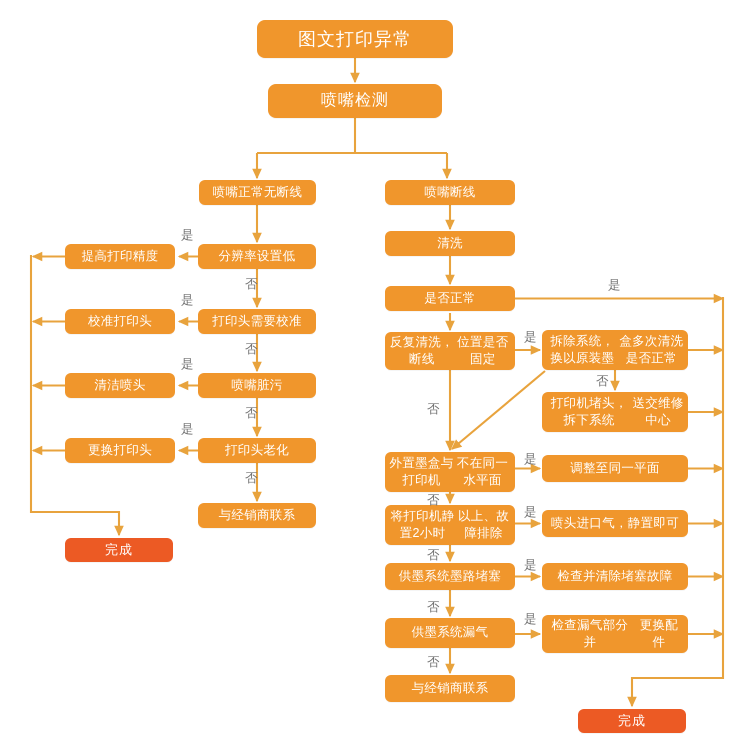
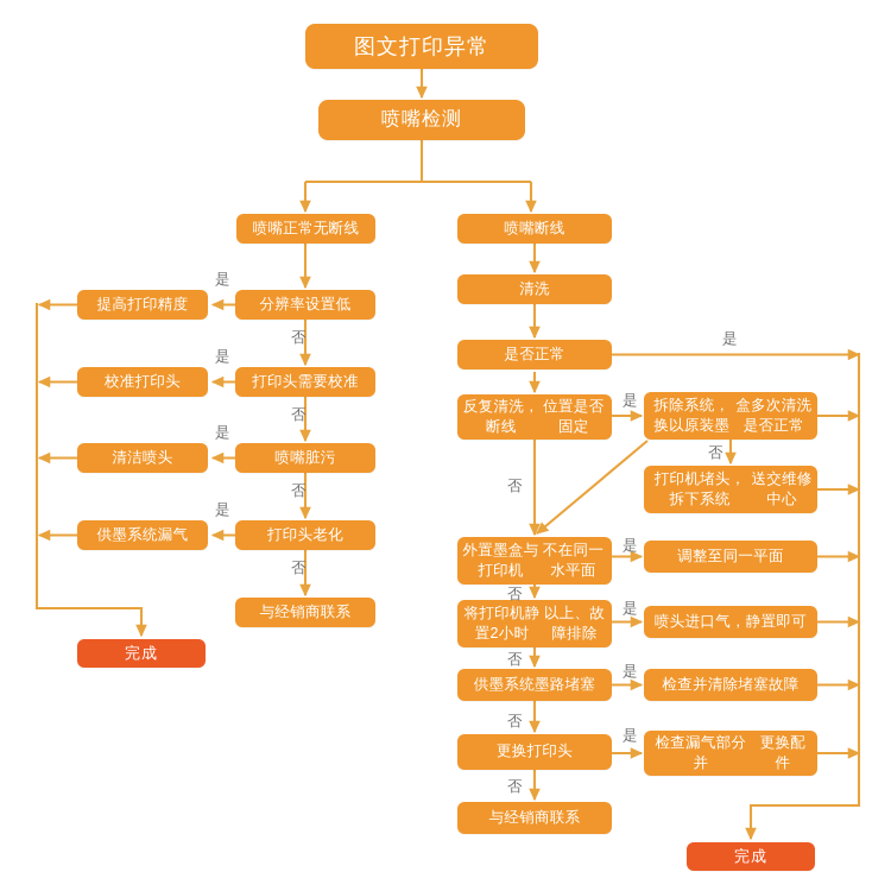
  图文打印异常
  喷嘴检测
  喷嘴正常无断线
  喷嘴断线
  分辨率设置低
  提高打印精度
  打印头需要校准
  校准打印头
  喷嘴脏污
  清洁喷头
  打印头老化
- 更换打印头
+ 供墨系统漏气
  与经销商联系
  完成
  清洗
  是否正常
  反复清洗，断线
  位置是否固定
  拆除系统，换以原装墨
  盒多次清洗是否正常
  打印机堵头，拆下系统
  送交维修中心
  外置墨盒与打印机
  不在同一水平面
  调整至同一平面
  将打印机静置2小时
  以上、故障排除
  喷头进口气，静置即可
  供墨系统墨路堵塞
  检查并清除堵塞故障
- 供墨系统漏气
+ 更换打印头
  检查漏气部分并
  更换配件
  与经销商联系
  完成
  是
  否
  是
  否
  是
  否
  是
  否
  是
  是
  否
  否
  是
  否
  是
  否
  是
  否
  是
  否
